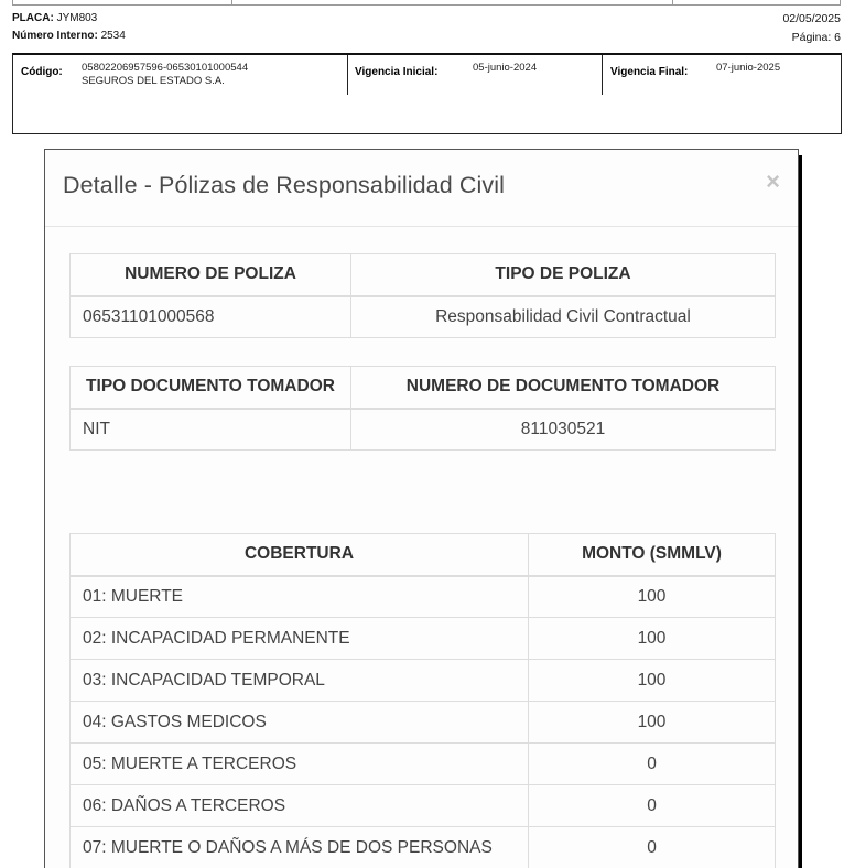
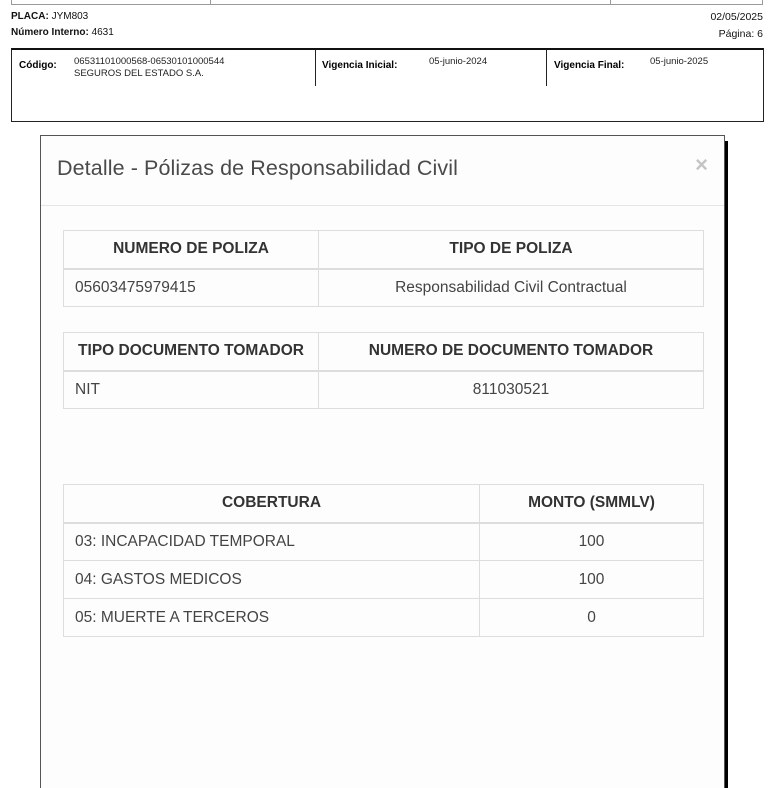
  PLACA: JYM803
- Número Interno: 2534
+ Número Interno: 4631
  02/05/2025
  Página: 6
  Código:
- 05802206957596-06530101000544
+ 06531101000568-06530101000544
  SEGUROS DEL ESTADO S.A.
  Vigencia Inicial:
  05-junio-2024
  Vigencia Final:
- 07-junio-2025
+ 05-junio-2025
  Detalle - Pólizas de Responsabilidad Civil
  ×
  NUMERO DE POLIZA	TIPO DE POLIZA
- 06531101000568	Responsabilidad Civil Contractual
+ 05603475979415	Responsabilidad Civil Contractual
  TIPO DOCUMENTO TOMADOR	NUMERO DE DOCUMENTO TOMADOR
  NIT	811030521
  COBERTURA	MONTO (SMMLV)
- 01: MUERTE	100
- 02: INCAPACIDAD PERMANENTE	100
  03: INCAPACIDAD TEMPORAL	100
  04: GASTOS MEDICOS	100
  05: MUERTE A TERCEROS	0
- 06: DAÑOS A TERCEROS	0
- 07: MUERTE O DAÑOS A MÁS DE DOS PERSONAS	0
